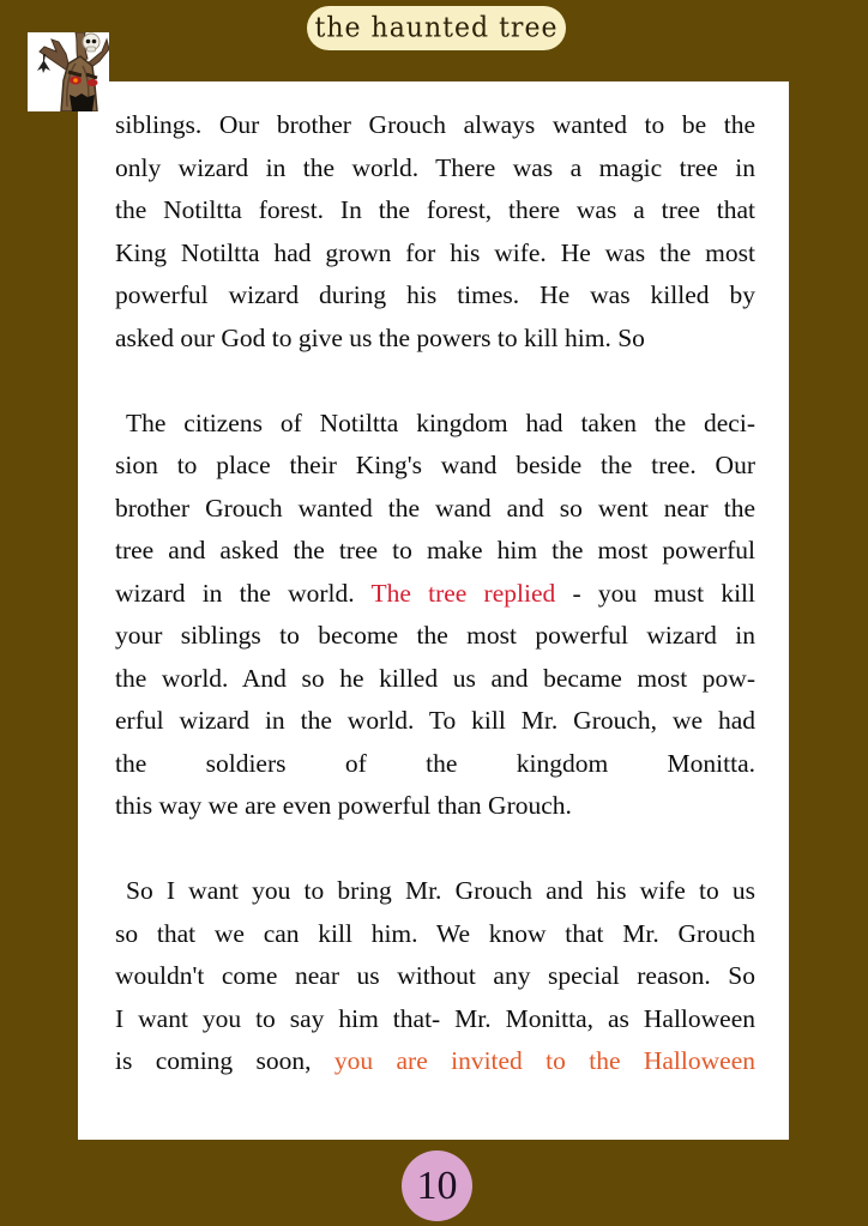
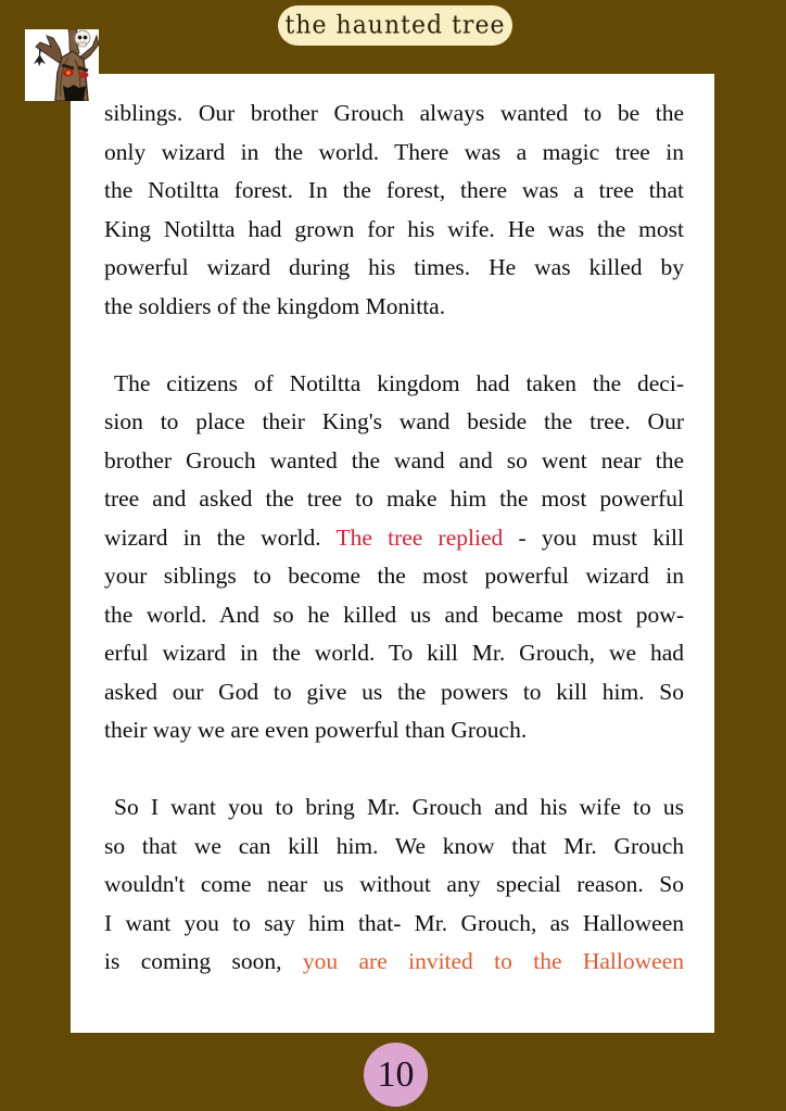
  the haunted tree
  siblings. Our brother Grouch always wanted to be the
  only wizard in the world. There was a magic tree in
  the Notiltta forest. In the forest, there was a tree that
  King Notiltta had grown for his wife. He was the most
  powerful wizard during his times. He was killed by
- asked our God to give us the powers to kill him. So
+ the soldiers of the kingdom Monitta.
  The citizens of Notiltta kingdom had taken the deci-
  sion to place their King's wand beside the tree. Our
  brother Grouch wanted the wand and so went near the
  tree and asked the tree to make him the most powerful
  wizard in the world. The tree replied - you must kill
  your siblings to become the most powerful wizard in
  the world. And so he killed us and became most pow-
  erful wizard in the world. To kill Mr. Grouch, we had
- the soldiers of the kingdom Monitta.
+ asked our God to give us the powers to kill him. So
- this way we are even powerful than Grouch.
+ their way we are even powerful than Grouch.
  So I want you to bring Mr. Grouch and his wife to us
  so that we can kill him. We know that Mr. Grouch
  wouldn't come near us without any special reason. So
- I want you to say him that- Mr. Monitta, as Halloween
+ I want you to say him that- Mr. Grouch, as Halloween
  is coming soon, you are invited to the Halloween
  10
